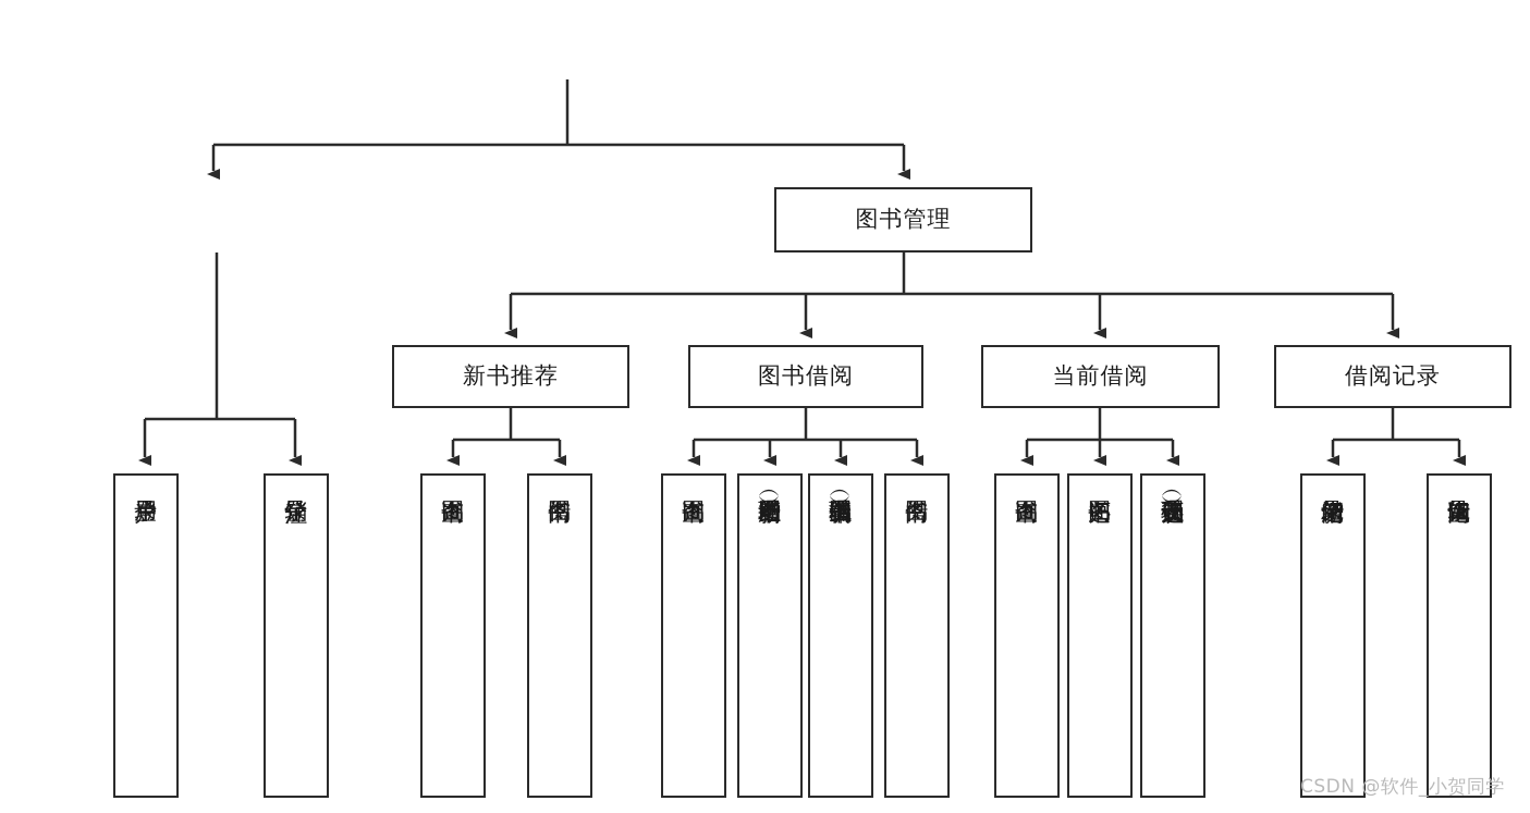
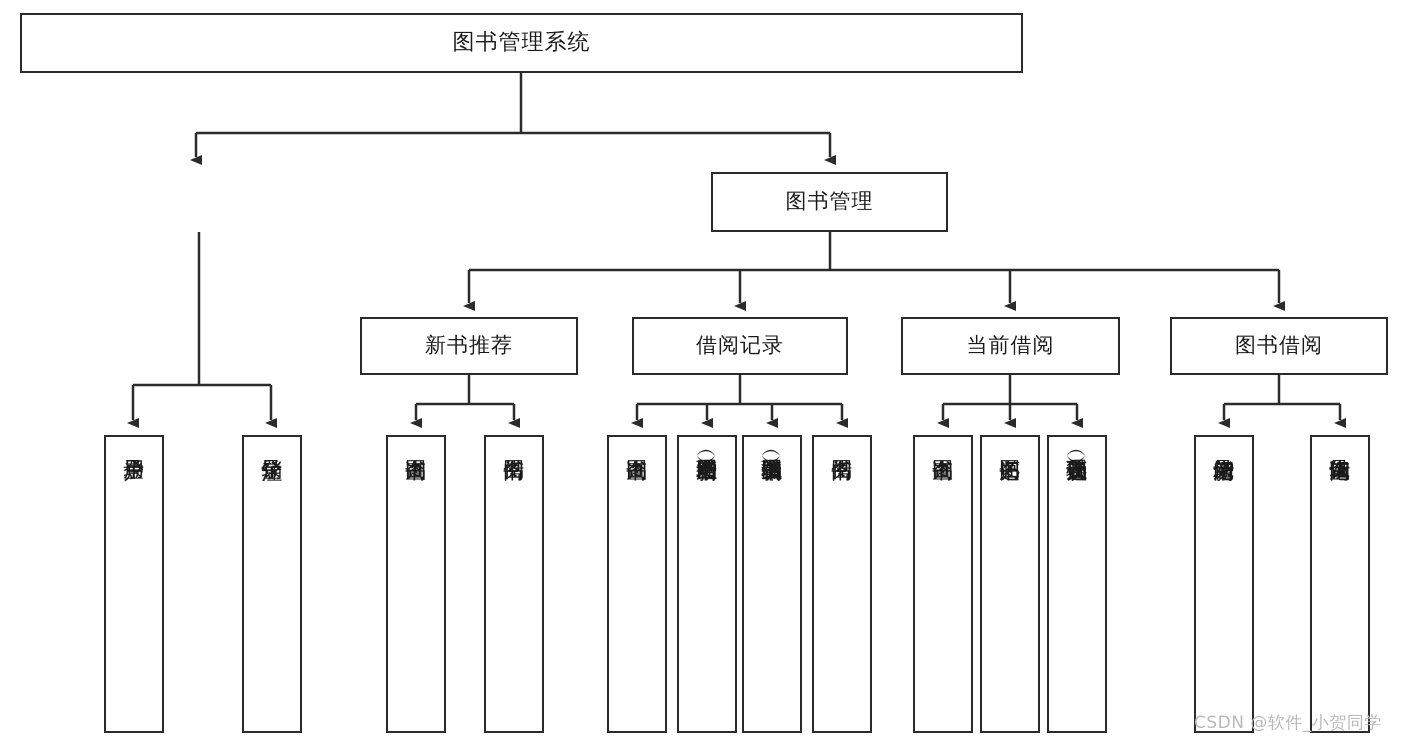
+ 图书管理系统
  图书管理
  新书推荐
- 图书借阅
+ 借阅记录
  当前借阅
- 借阅记录
+ 图书借阅
  CSDN @软件_小贺同学
